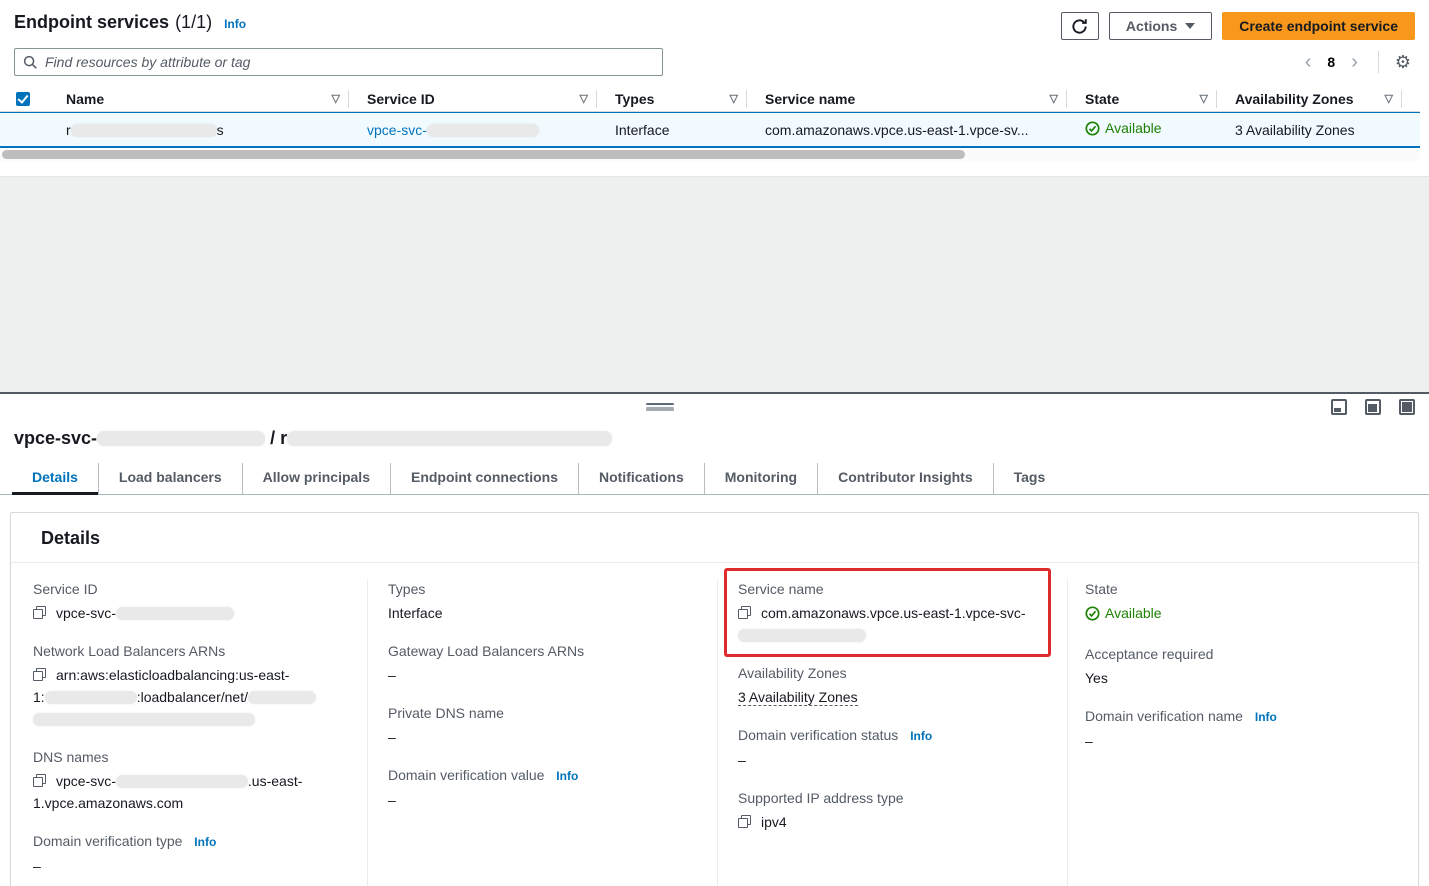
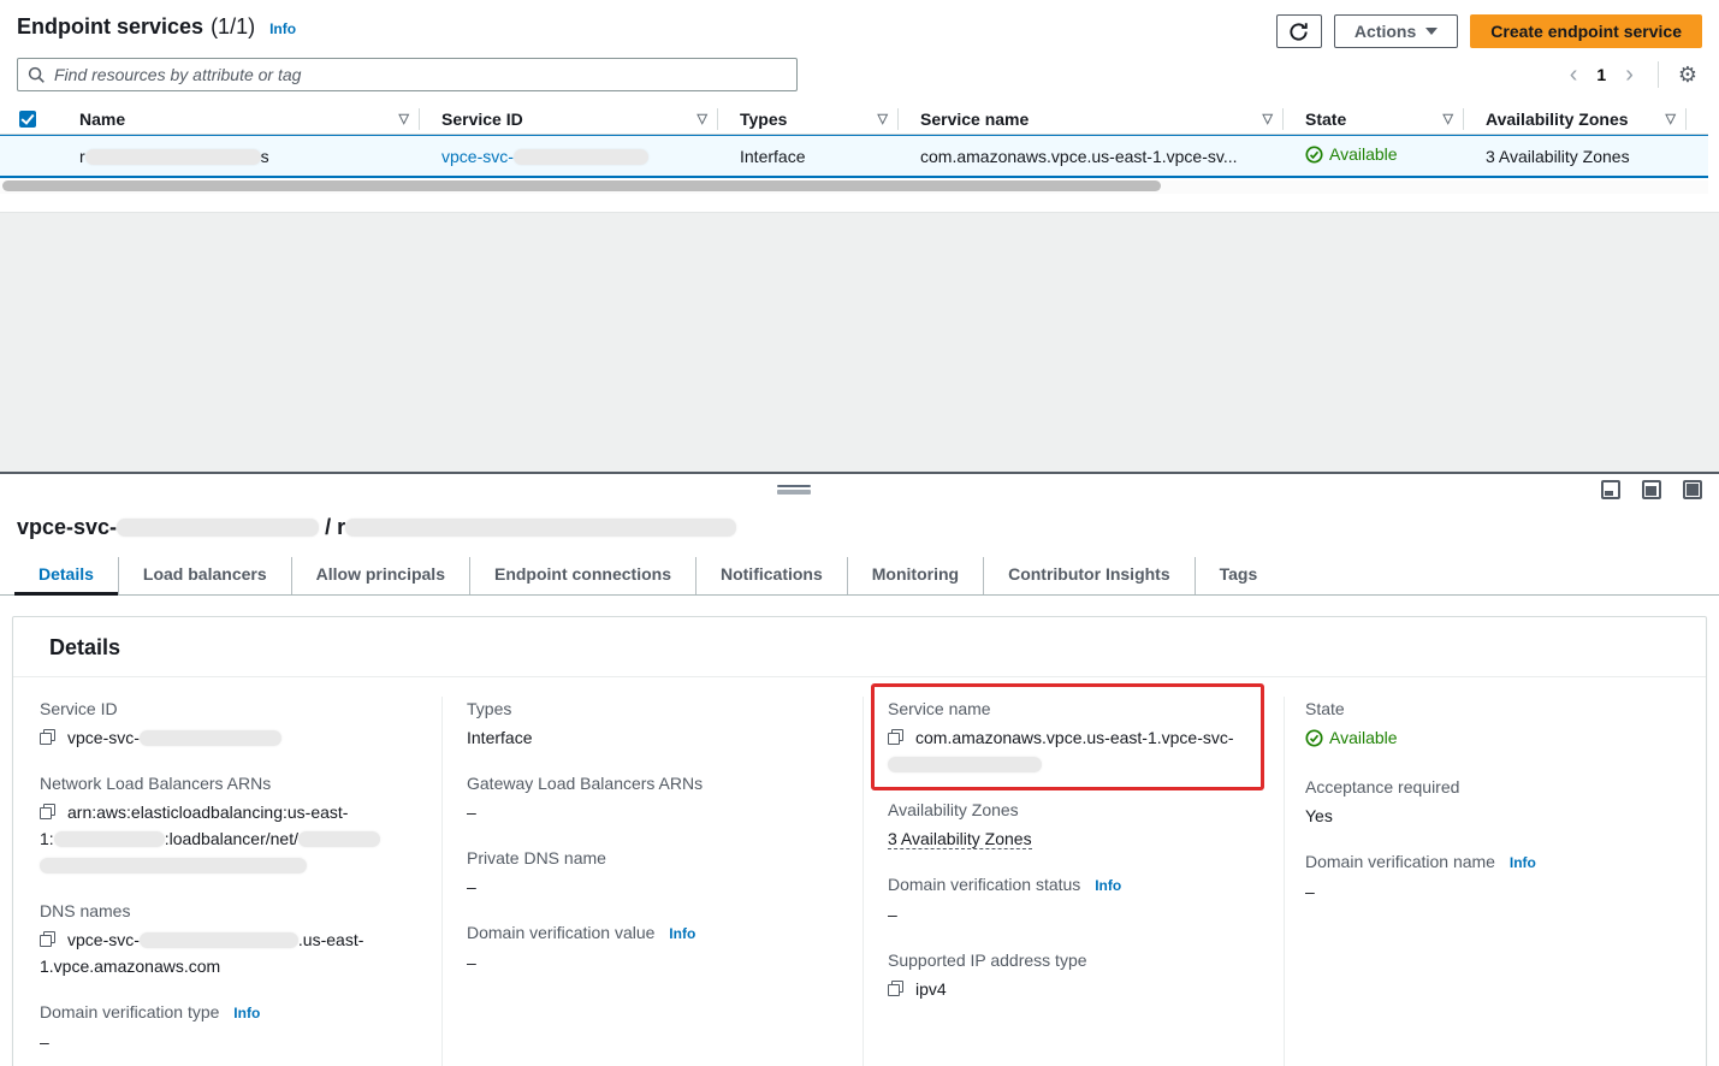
  Endpoint services
  (1/1)
  Info
  Actions
  Create endpoint service
  Find resources by attribute or tag
  ‹
- 8
+ 1
  ›
  ⚙
  Name
  ▽
  Service ID
  ▽
  Types
  ▽
  Service name
  ▽
  State
  ▽
  Availability Zones
  ▽
  r s
  vpce-svc-
  Interface
  com.amazonaws.vpce.us-east-1.vpce-sv...
  Available
  3 Availability Zones
  vpce-svc- / r
  Details
  Load balancers
  Allow principals
  Endpoint connections
  Notifications
  Monitoring
  Contributor Insights
  Tags
  Details
  Service ID
  vpce-svc-
  Network Load Balancers ARNs
  arn:aws:elasticloadbalancing:us-east-
  1: :loadbalancer/net/
  DNS names
  vpce-svc- .us-east-
  1.vpce.amazonaws.com
  Domain verification type Info
  –
  Types
  Interface
  Gateway Load Balancers ARNs
  –
  Private DNS name
  –
  Domain verification value Info
  –
  Service name
  com.amazonaws.vpce.us-east-1.vpce-svc-
  Availability Zones
  3 Availability Zones
  Domain verification status Info
  –
  Supported IP address type
  ipv4
  State
  Available
  Acceptance required
  Yes
  Domain verification name Info
  –
